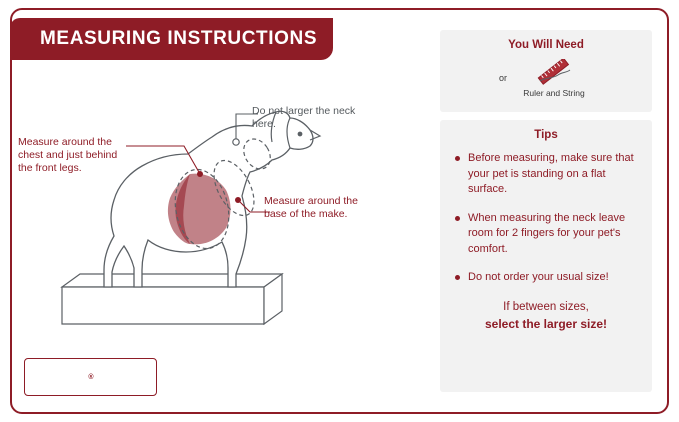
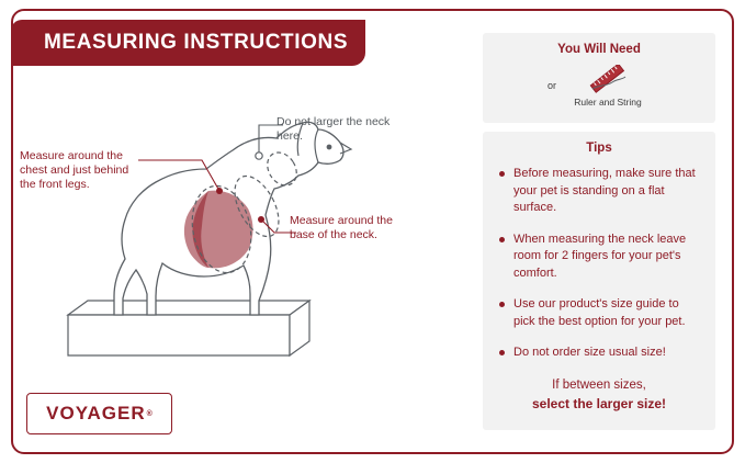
  MEASURING INSTRUCTIONS
  Measure around the chest and just behind the front legs.
  Do not larger the neck here.
- Measure around the base of the make.
+ Measure around the base of the neck.
+ VOYAGER
  You Will Need
  or
  Ruler and String
  Tips
  Before measuring, make sure that your pet is standing on a flat surface.
  When measuring the neck leave room for 2 fingers for your pet's comfort.
+ Use our product's size guide to pick the best option for your pet.
- Do not order your usual size!
+ Do not order size usual size!
  If between sizes,
  select the larger size!
